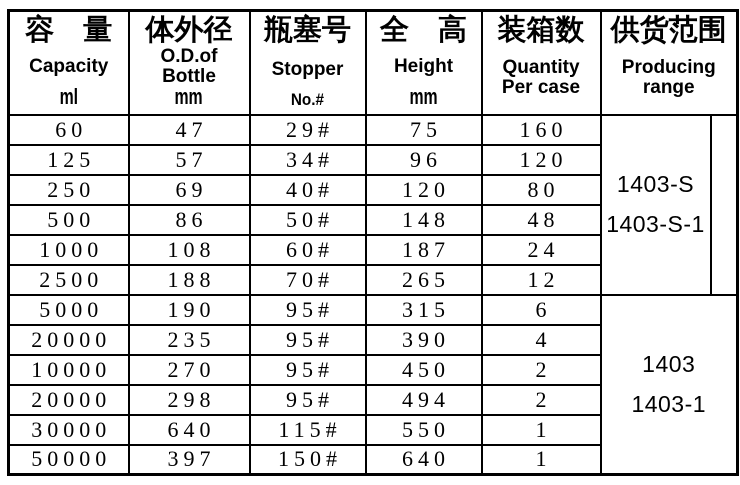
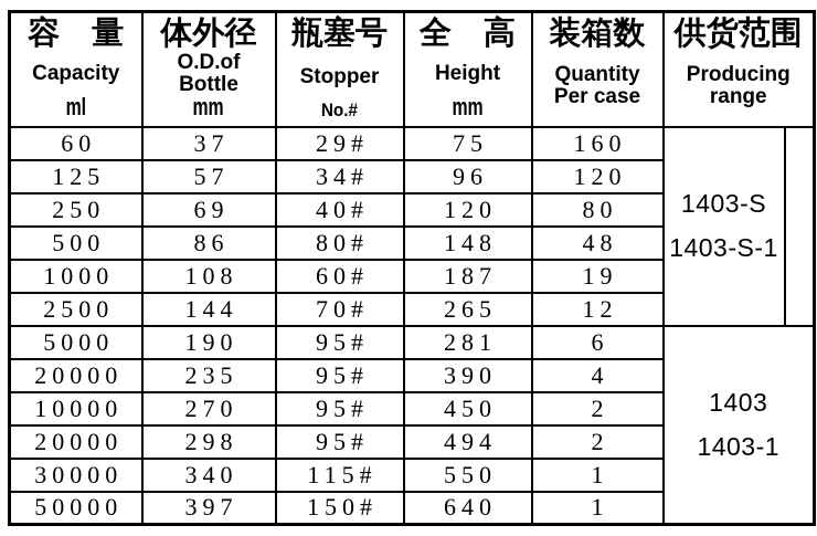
  容 量 Capacity ml	体外径 O.D.of Bottle mm	瓶塞号 Stopper No.#	全 高 Height mm	装箱数 Quantity Per case	供货范围 Producing range
- 60	47	29#	75	160	1403-S 1403-S-1
+ 60	37	29#	75	160	1403-S 1403-S-1
  125	57	34#	96	120
  250	69	40#	120	80
- 500	86	50#	148	48
+ 500	86	80#	148	48
- 1000	108	60#	187	24
+ 1000	108	60#	187	19
- 2500	188	70#	265	12
+ 2500	144	70#	265	12
- 5000	190	95#	315	6	1403 1403-1
+ 5000	190	95#	281	6	1403 1403-1
  20000	235	95#	390	4
  10000	270	95#	450	2
  20000	298	95#	494	2
- 30000	640	115#	550	1
+ 30000	340	115#	550	1
  50000	397	150#	640	1
